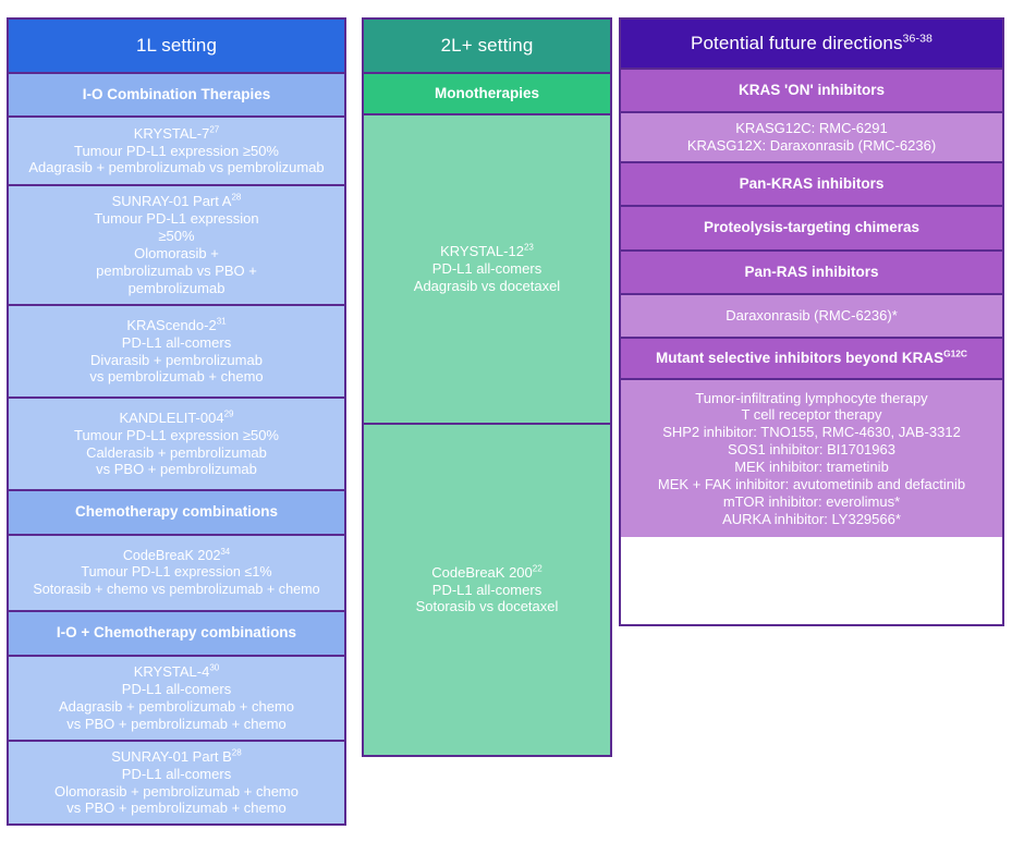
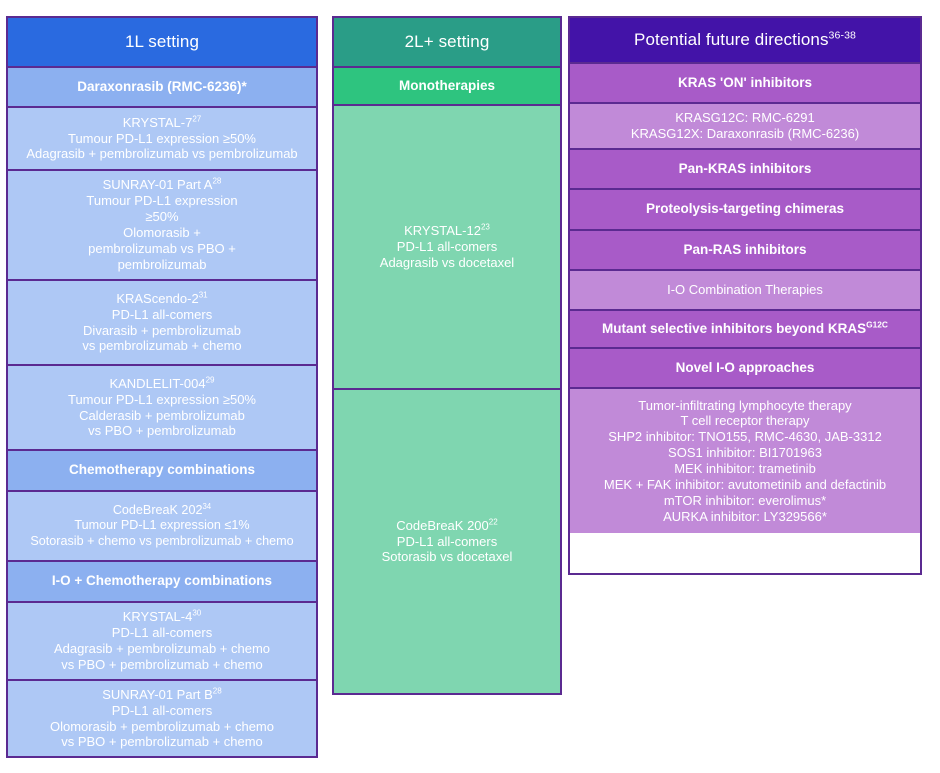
  1L setting
- I-O Combination Therapies
+ Daraxonrasib (RMC-6236)*
  KRYSTAL-727
  Tumour PD-L1 expression ≥50%
  Adagrasib + pembrolizumab vs pembrolizumab
  SUNRAY-01 Part A28
  Tumour PD-L1 expression
  ≥50%
  Olomorasib +
  pembrolizumab vs PBO +
  pembrolizumab
  KRAScendo-231
  PD-L1 all-comers
  Divarasib + pembrolizumab
  vs pembrolizumab + chemo
  KANDLELIT-00429
  Tumour PD-L1 expression ≥50%
  Calderasib + pembrolizumab
  vs PBO + pembrolizumab
  Chemotherapy combinations
  CodeBreaK 20234
  Tumour PD-L1 expression ≤1%
  Sotorasib + chemo vs pembrolizumab + chemo
  I-O + Chemotherapy combinations
  KRYSTAL-430
  PD-L1 all-comers
  Adagrasib + pembrolizumab + chemo
  vs PBO + pembrolizumab + chemo
  SUNRAY-01 Part B28
  PD-L1 all-comers
  Olomorasib + pembrolizumab + chemo
  vs PBO + pembrolizumab + chemo
  2L+ setting
  Monotherapies
  KRYSTAL-1223
  PD-L1 all-comers
  Adagrasib vs docetaxel
  CodeBreaK 20022
  PD-L1 all-comers
  Sotorasib vs docetaxel
  Potential future directions36-38
  KRAS 'ON' inhibitors
  KRASG12C: RMC-6291
  KRASG12X: Daraxonrasib (RMC-6236)
  Pan-KRAS inhibitors
  Proteolysis-targeting chimeras
  Pan-RAS inhibitors
- Daraxonrasib (RMC-6236)*
+ I-O Combination Therapies
  Mutant selective inhibitors beyond KRASG12C
+ Novel I-O approaches
  Tumor-infiltrating lymphocyte therapy
  T cell receptor therapy
  SHP2 inhibitor: TNO155, RMC-4630, JAB-3312
  SOS1 inhibitor: BI1701963
  MEK inhibitor: trametinib
  MEK + FAK inhibitor: avutometinib and defactinib
  mTOR inhibitor: everolimus*
  AURKA inhibitor: LY329566*
